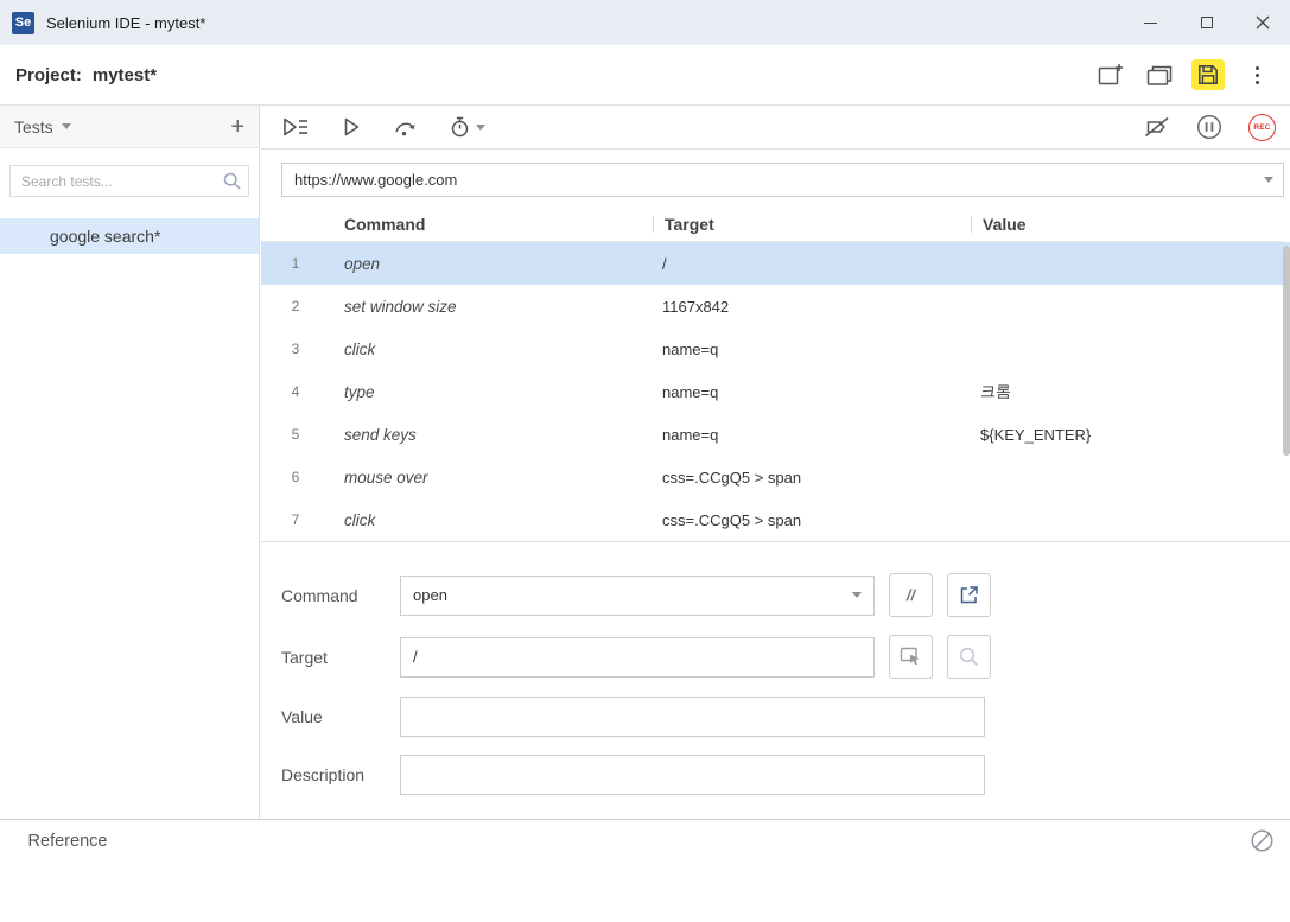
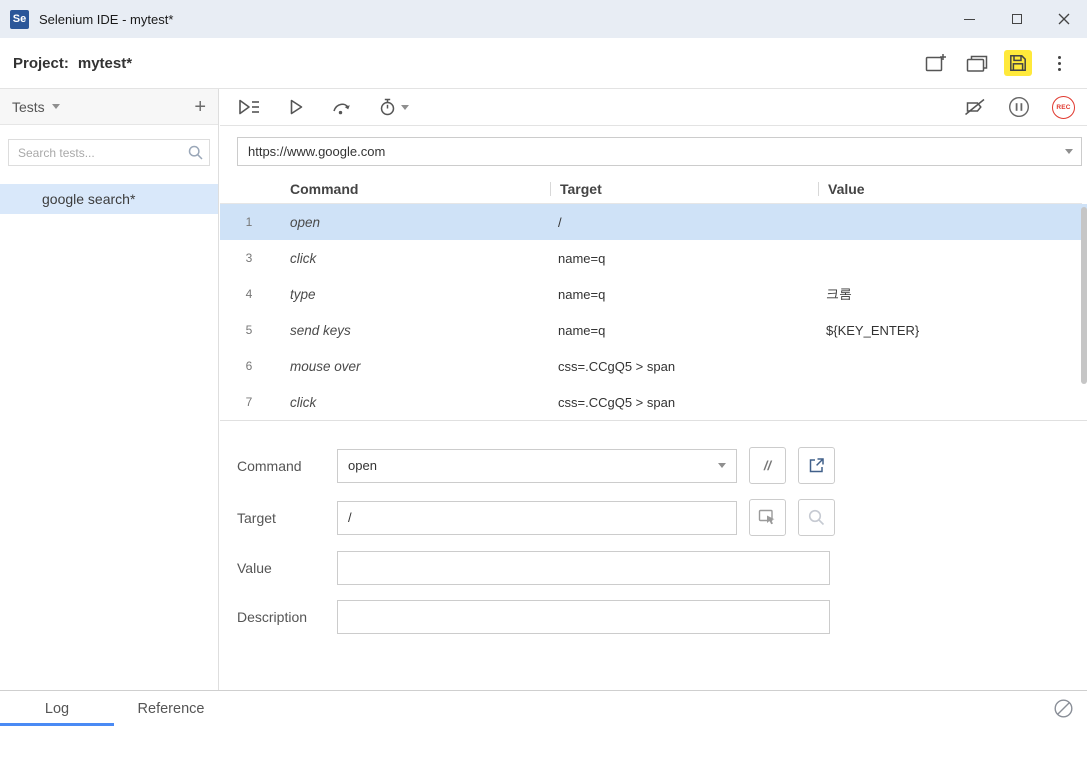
  Se
  Selenium IDE - mytest*
  Project:
  mytest*
  Tests
  +
  Search tests...
  google search*
  https://www.google.com
  Command
  Target
  Value
  1
  open
  /
- 2
- set window size
- 1167x842
  3
  click
  name=q
  4
  type
  name=q
  크롬
  5
  send keys
  name=q
  ${KEY_ENTER}
  6
  mouse over
  css=.CCgQ5 > span
  7
  click
  css=.CCgQ5 > span
  Command
  open
  //
  Target
  /
  Value
  Description
+ Log
  Reference
